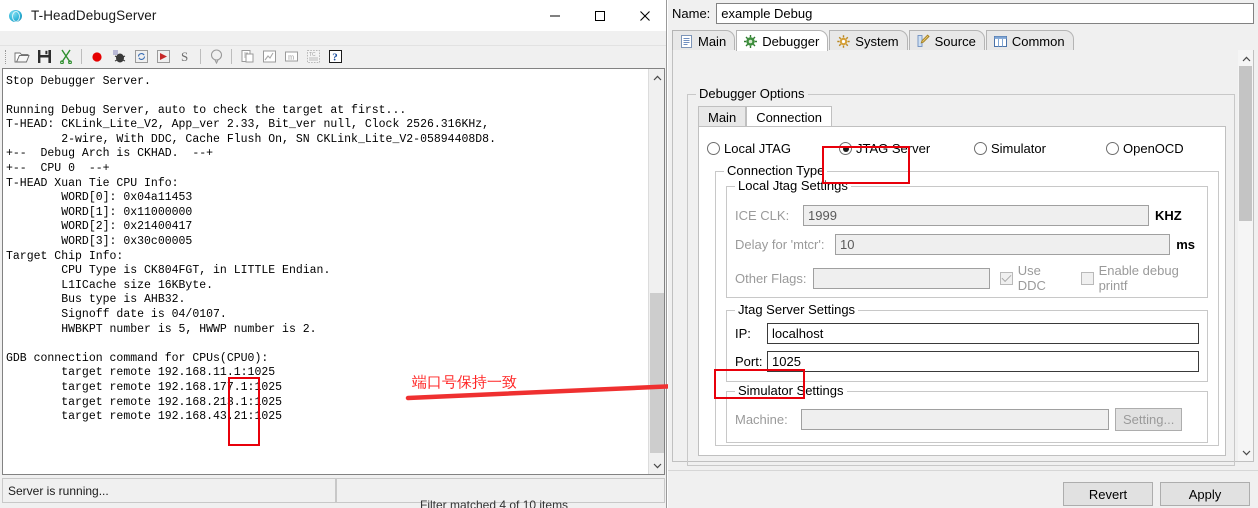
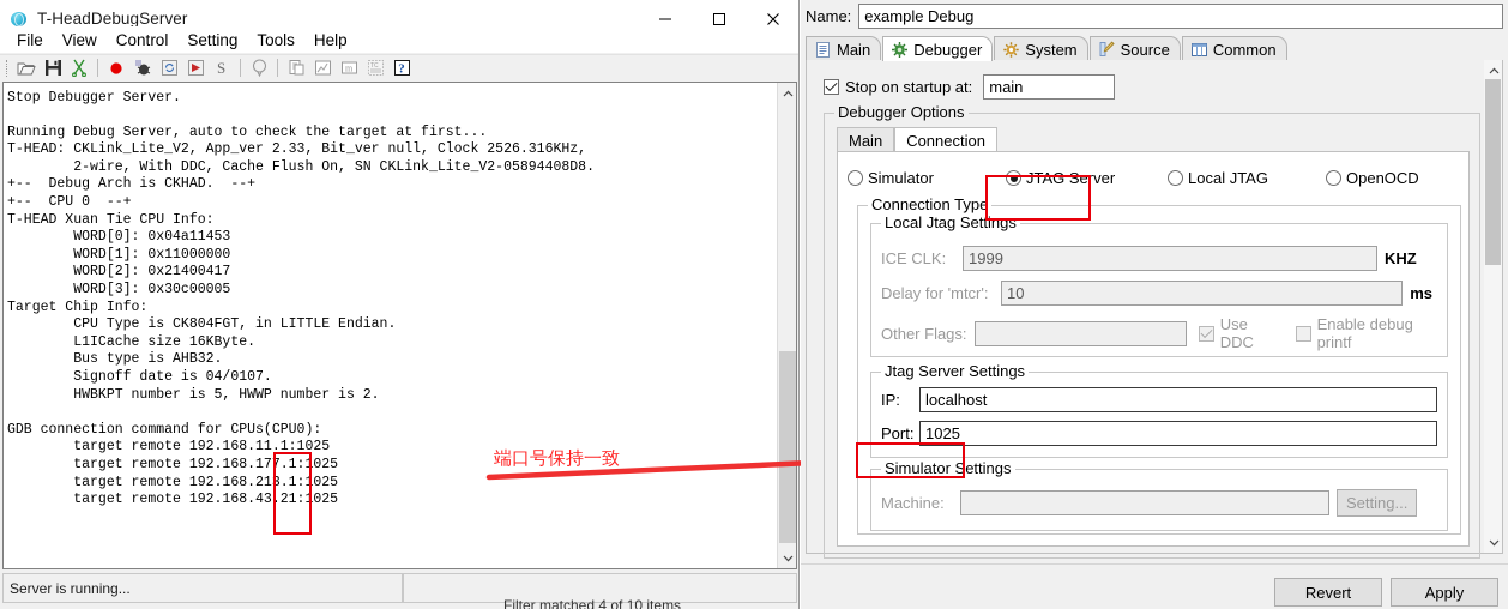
  T-HeadDebugServer
+ File
+ View
+ Control
+ Setting
+ Tools
+ Help
  S
  m
  ?
  Stop Debugger Server.
  Running Debug Server, auto to check the target at first...
  T-HEAD: CKLink_Lite_V2, App_ver 2.33, Bit_ver null, Clock 2526.316KHz,
  2-wire, With DDC, Cache Flush On, SN CKLink_Lite_V2-05894408D8.
  +-- Debug Arch is CKHAD. --+
  +-- CPU 0 --+
  T-HEAD Xuan Tie CPU Info:
  WORD[0]: 0x04a11453
  WORD[1]: 0x11000000
  WORD[2]: 0x21400417
  WORD[3]: 0x30c00005
  Target Chip Info:
  CPU Type is CK804FGT, in LITTLE Endian.
  L1ICache size 16KByte.
  Bus type is AHB32.
  Signoff date is 04/0107.
  HWBKPT number is 5, HWWP number is 2.
  GDB connection command for CPUs(CPU0):
  target remote 192.168.11.1:1025
  target remote 192.168.177.1:1025
  target remote 192.168.213.1:1025
  target remote 192.168.43.21:1025
  Server is running...
  Filter matched 4 of 10 items
  端口号保持一致
  Name:
  example Debug
  Main
  Debugger
  System
  Source
  Common
+ Stop on startup at:
+ main
  Debugger Options
  Main
  Connection
- Local JTAG
+ Simulator
  JTAG Server
- Simulator
+ Local JTAG
  OpenOCD
  Connection Type
  Local Jtag Settings
  ICE CLK:
  1999
  KHZ
  Delay for 'mtcr':
  10
  ms
  Other Flags:
  Use DDC
  Enable debug printf
  Jtag Server Settings
  IP:
  localhost
  Port:
  1025
  Simulator Settings
  Machine:
  Setting...
  Revert
  Apply
